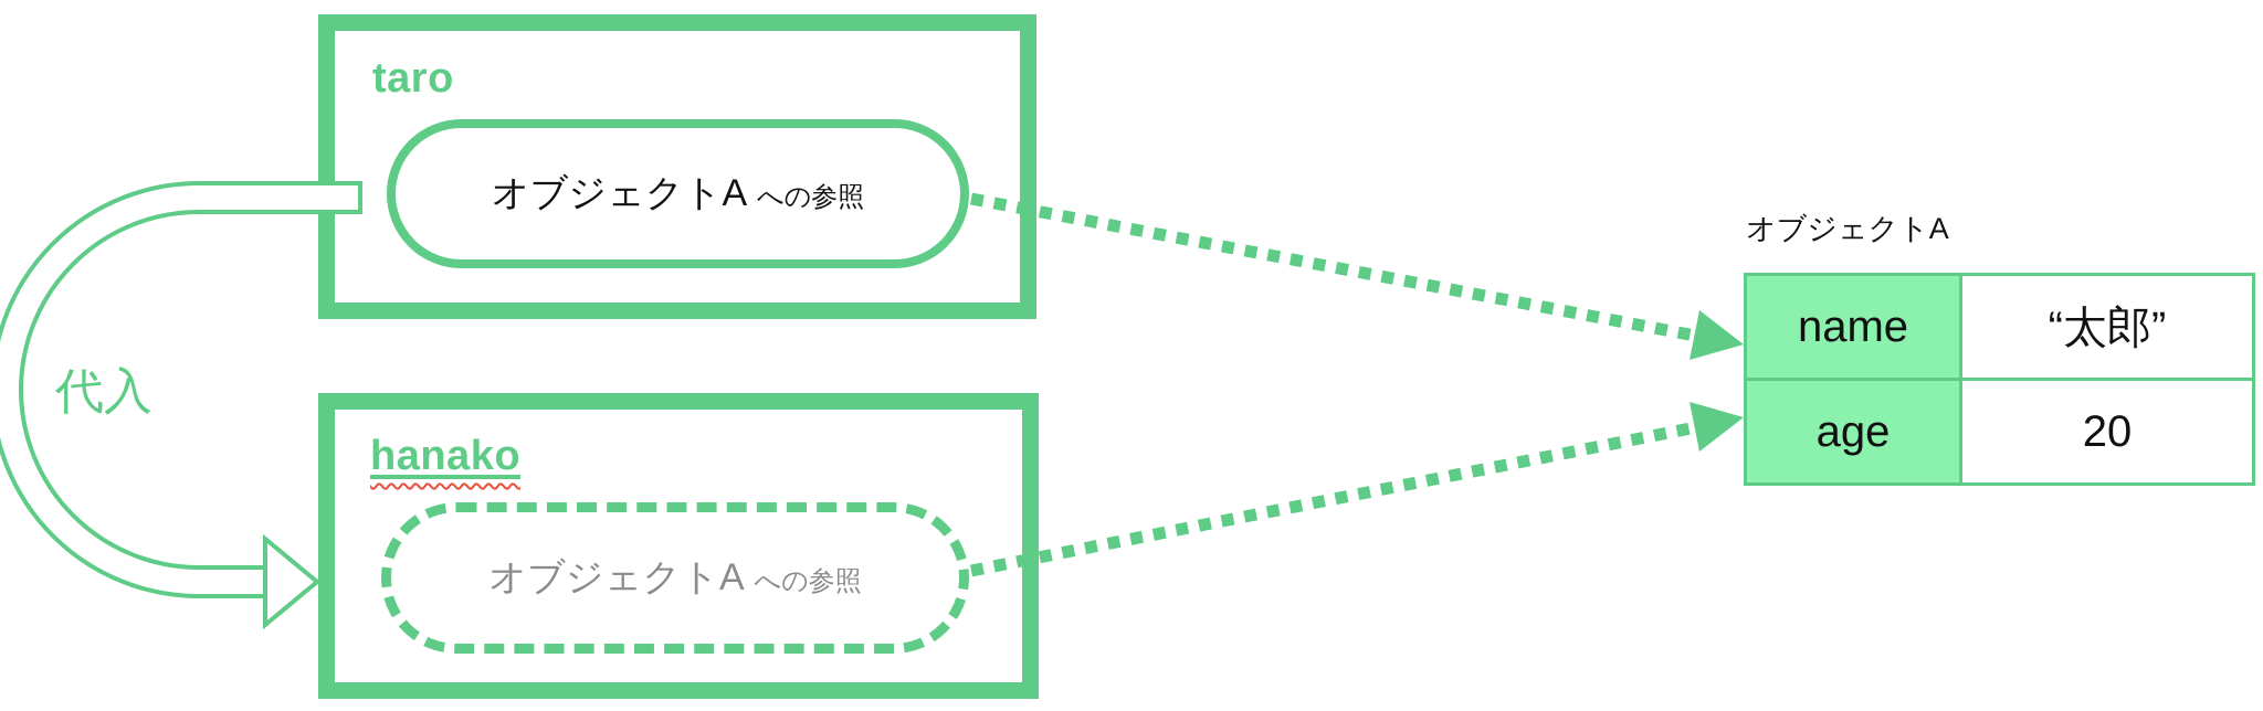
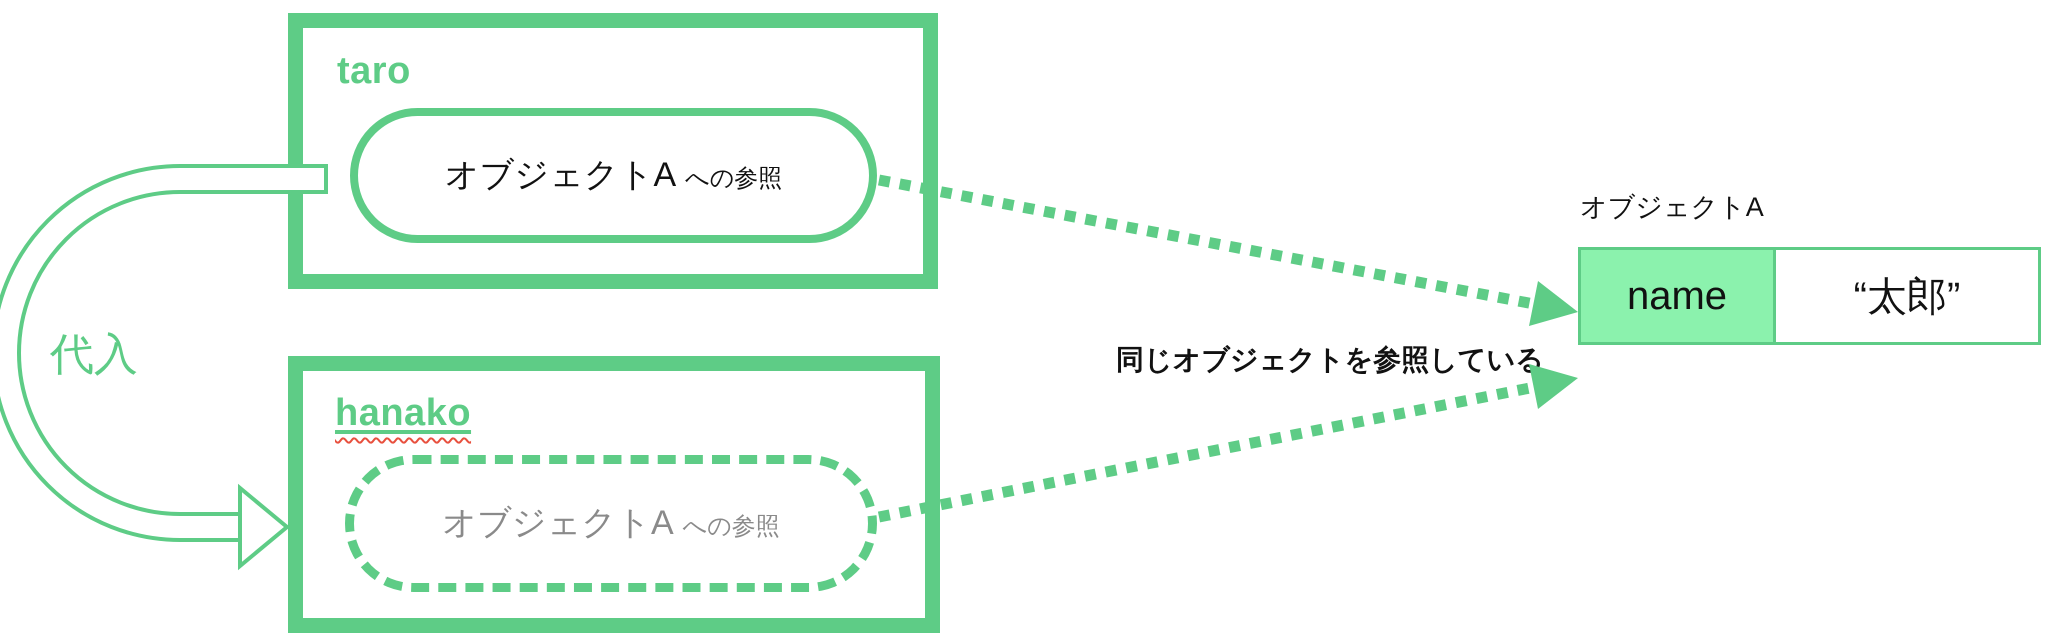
  taro
  オブジェクトA
  への参照
  hanako
  オブジェクトA
  への参照
  代入
+ 同じオブジェクトを参照している
  オブジェクトA
  name	“太郎”
- age	20
